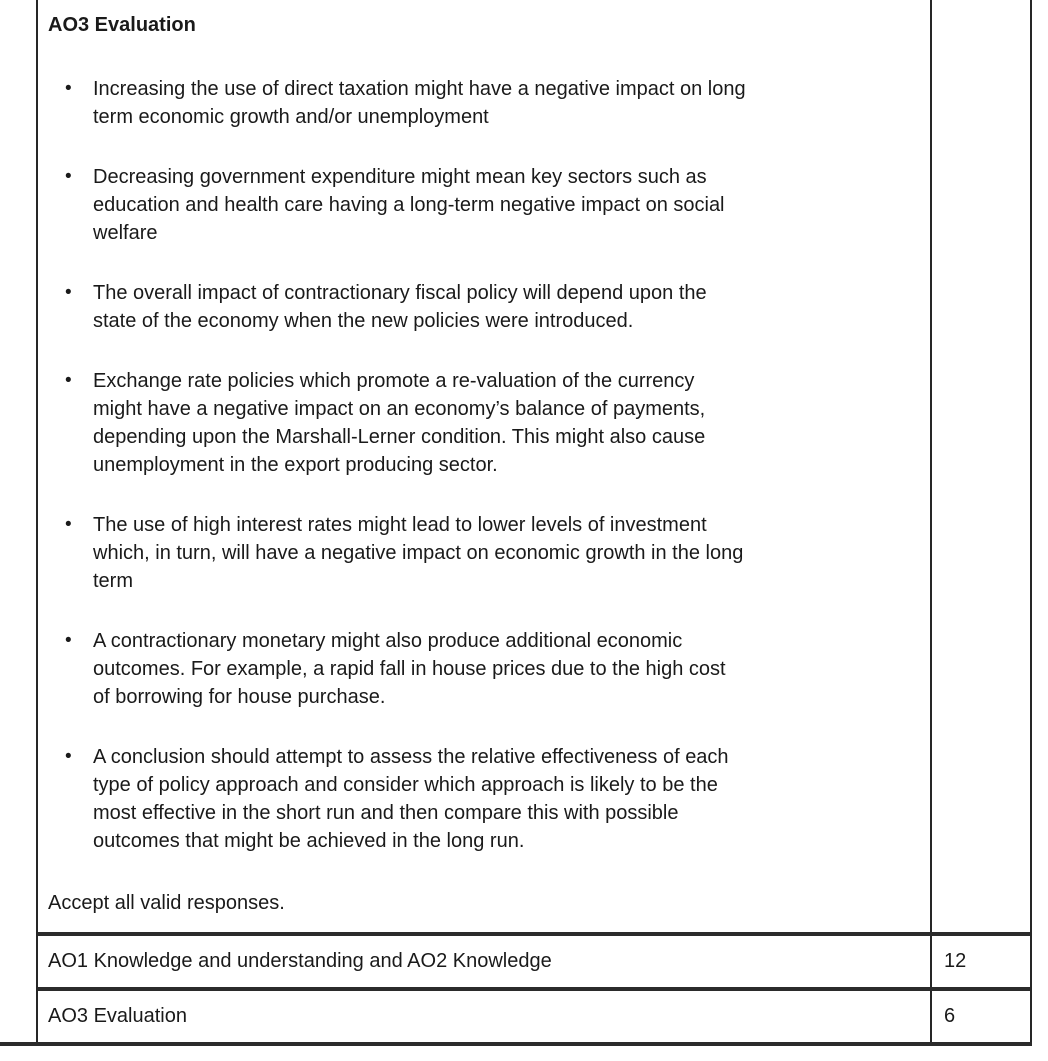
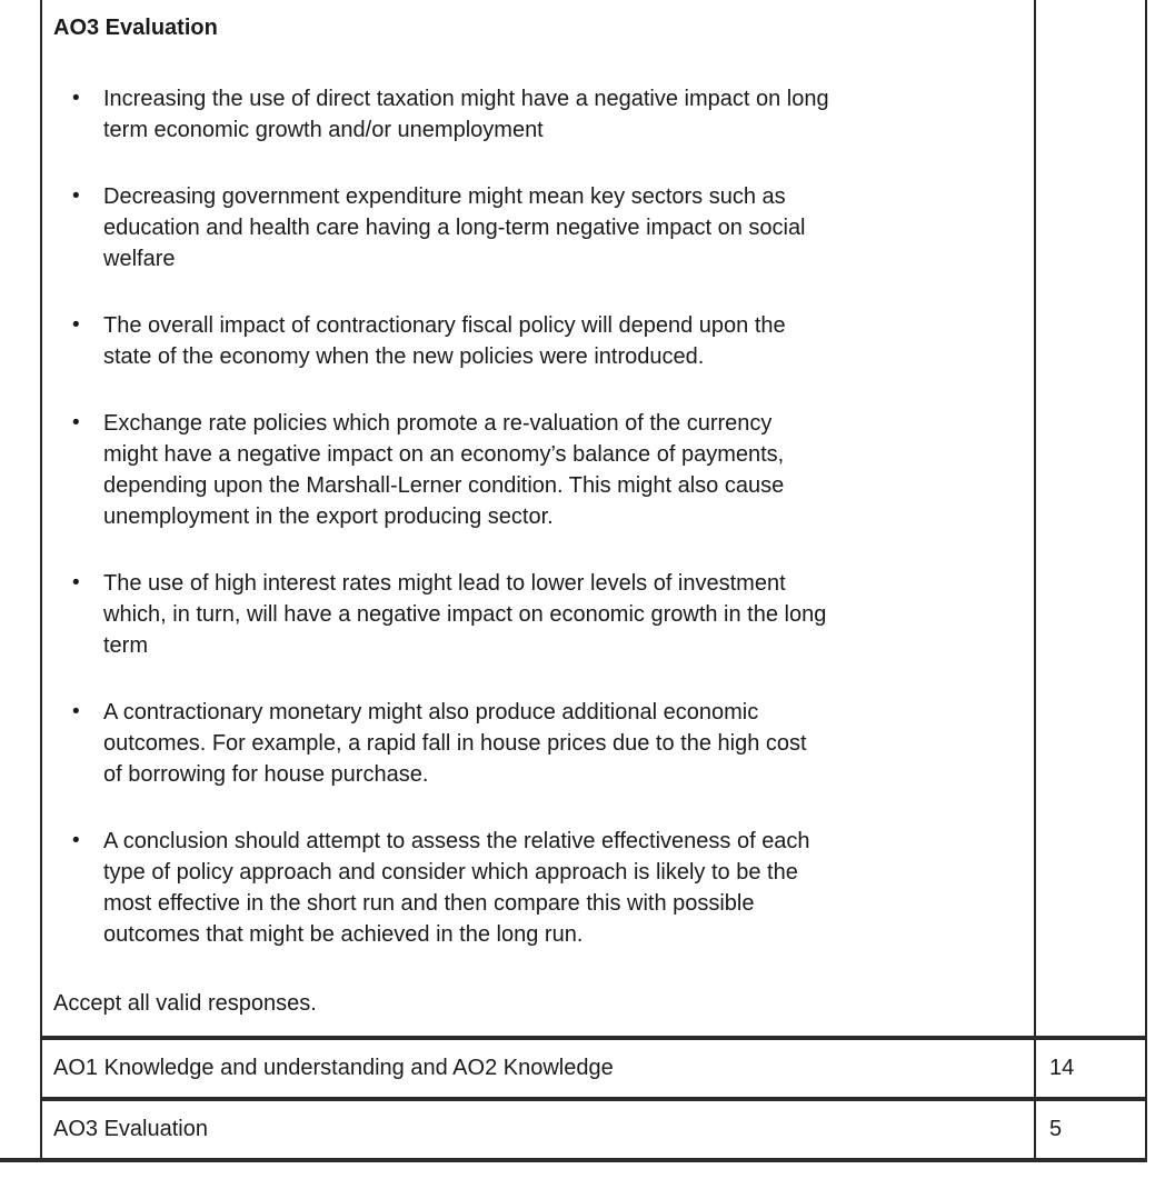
  AO3 Evaluation
  •
  Increasing the use of direct taxation might have a negative impact on long
  term economic growth and/or unemployment
  •
  Decreasing government expenditure might mean key sectors such as
  education and health care having a long-term negative impact on social
  welfare
  •
  The overall impact of contractionary fiscal policy will depend upon the
  state of the economy when the new policies were introduced.
  •
  Exchange rate policies which promote a re-valuation of the currency
  might have a negative impact on an economy’s balance of payments,
  depending upon the Marshall-Lerner condition. This might also cause
  unemployment in the export producing sector.
  •
  The use of high interest rates might lead to lower levels of investment
  which, in turn, will have a negative impact on economic growth in the long
  term
  •
  A contractionary monetary might also produce additional economic
  outcomes. For example, a rapid fall in house prices due to the high cost
  of borrowing for house purchase.
  •
  A conclusion should attempt to assess the relative effectiveness of each
  type of policy approach and consider which approach is likely to be the
  most effective in the short run and then compare this with possible
  outcomes that might be achieved in the long run.
  Accept all valid responses.
  AO1 Knowledge and understanding and AO2 Knowledge
- 12
+ 14
  AO3 Evaluation
- 6
+ 5
